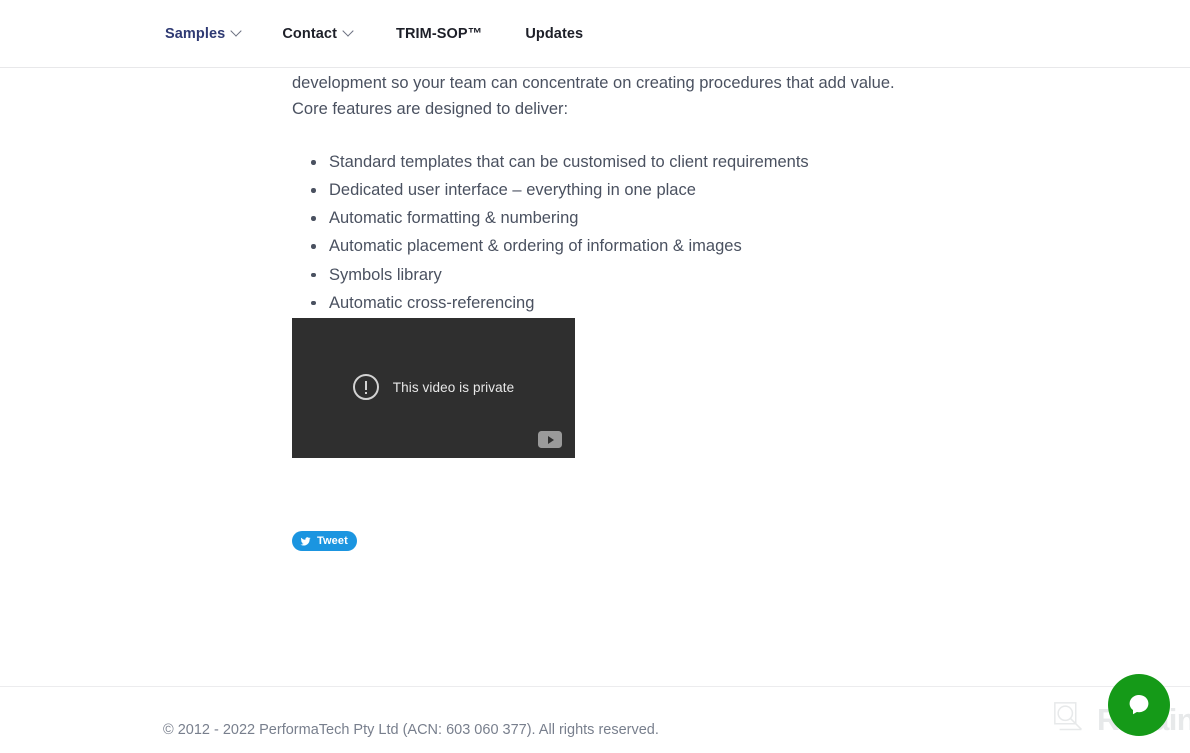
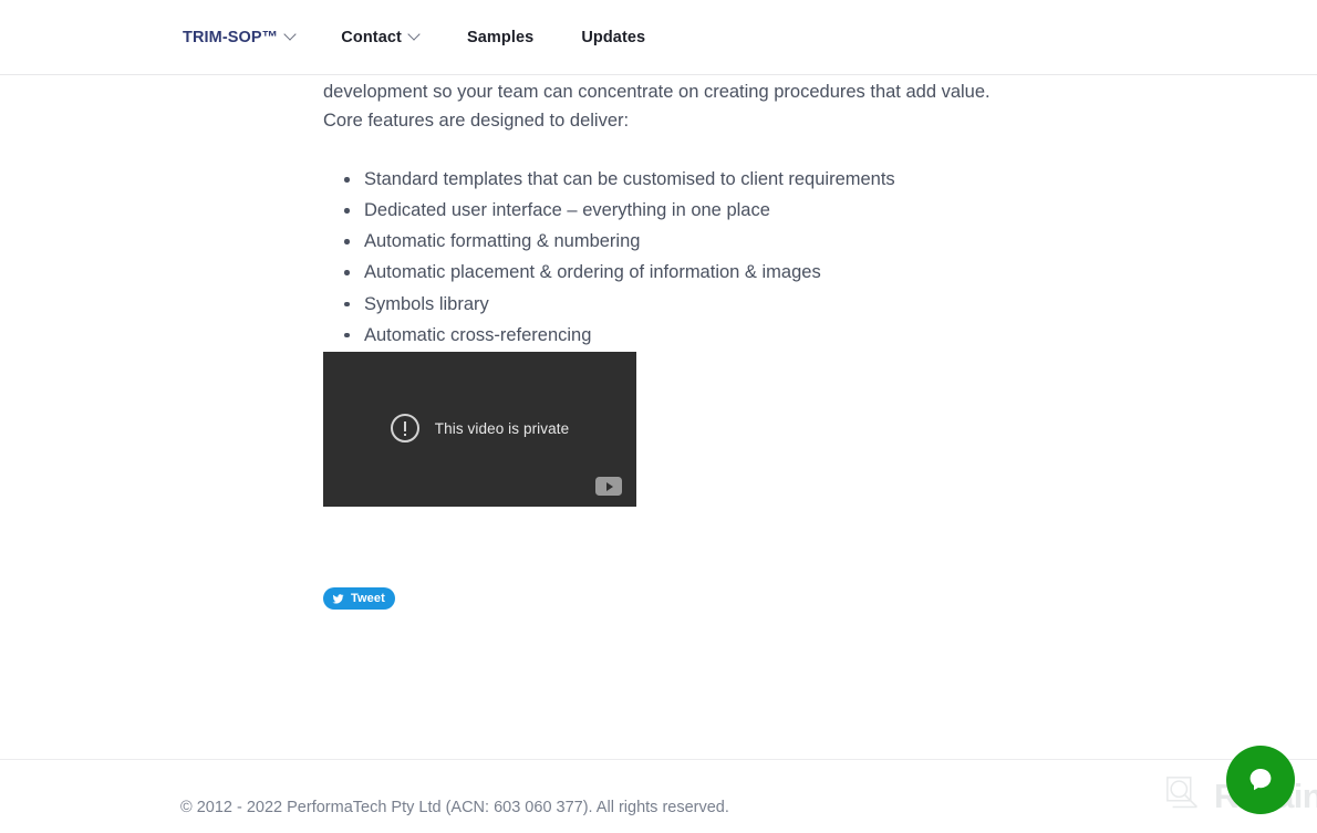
- Samples
+ TRIM-SOP™
  Contact
- TRIM-SOP™
+ Samples
  Updates
  development so your team can concentrate on creating procedures that add value.
  Core features are designed to deliver:
  Standard templates that can be customised to client requirements
  Dedicated user interface – everything in one place
  Automatic formatting & numbering
  Automatic placement & ordering of information & images
  Symbols library
  Automatic cross-referencing
  This video is private
  Tweet
  © 2012 - 2022 PerformaTech Pty Ltd (ACN: 603 060 377). All rights reserved.
